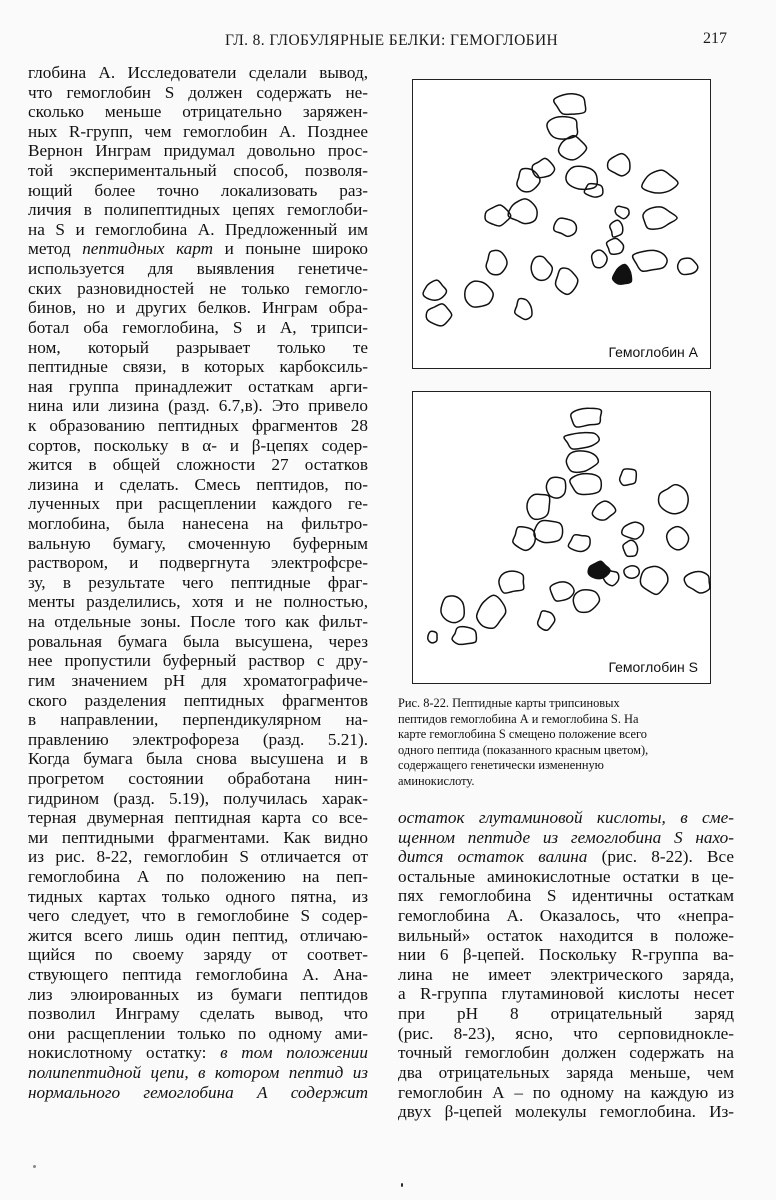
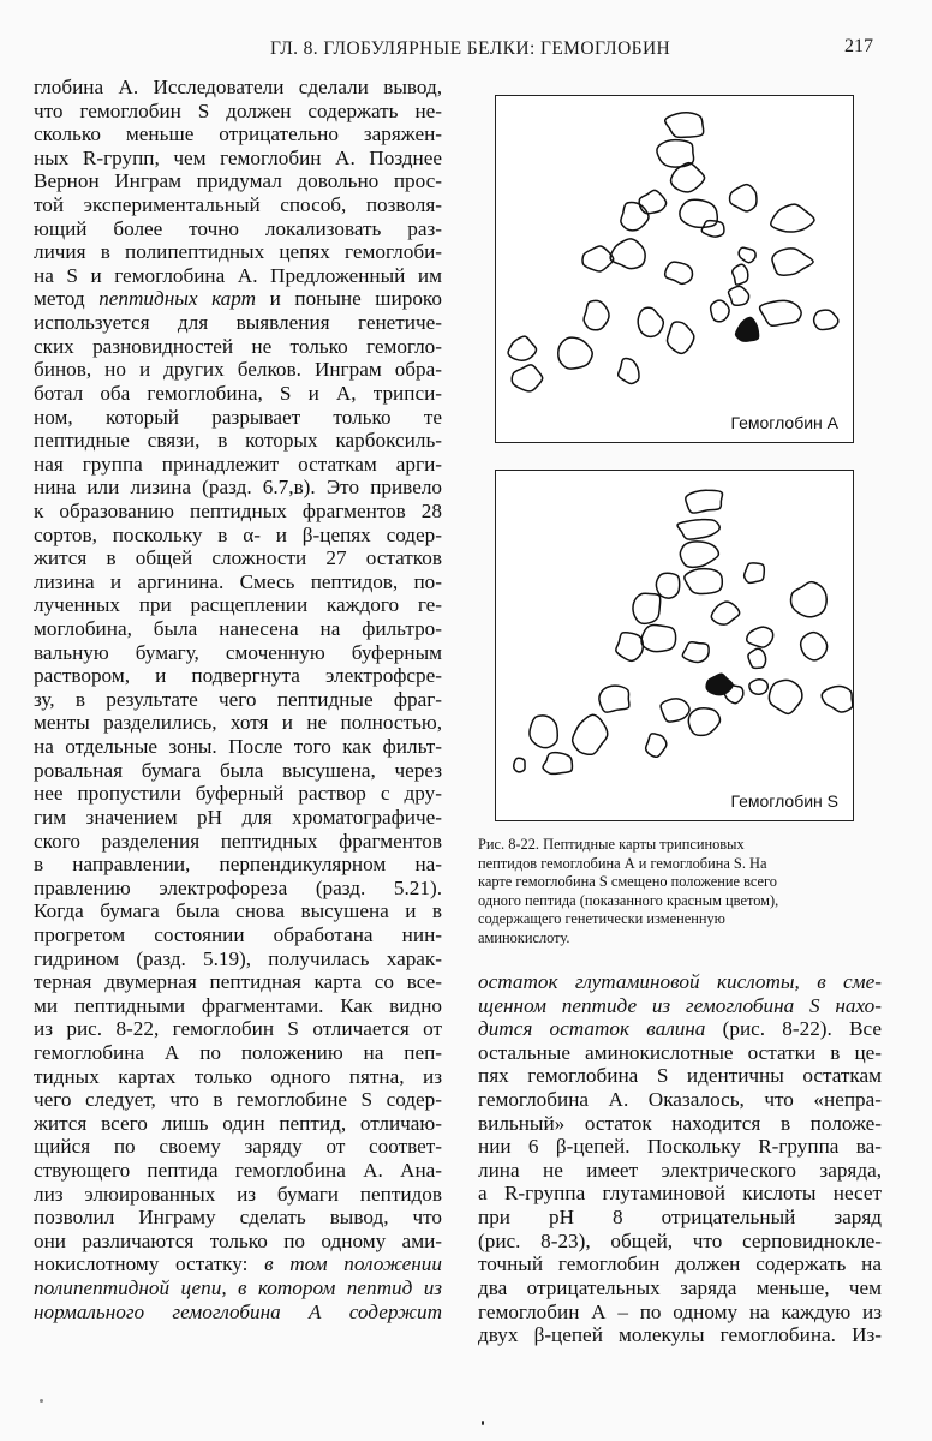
  ГЛ. 8. ГЛОБУЛЯРНЫЕ БЕЛКИ: ГЕМОГЛОБИН
  217
  глобина А. Исследователи сделали вывод,
  что гемоглобин S должен содержать не-
  сколько меньше отрицательно заряжен-
  ных R-групп, чем гемоглобин А. Позднее
  Вернон Инграм придумал довольно прос-
  той экспериментальный способ, позволя-
  ющий более точно локализовать раз-
  личия в полипептидных цепях гемоглоби-
  на S и гемоглобина А. Предложенный им
  метод пептидных карт и поныне широко
  используется для выявления генетиче-
  ских разновидностей не только гемогло-
  бинов, но и других белков. Инграм обра-
  ботал оба гемоглобина, S и А, трипси-
  ном, который разрывает только те
  пептидные связи, в которых карбоксиль-
  ная группа принадлежит остаткам арги-
  нина или лизина (разд. 6.7,в). Это привело
  к образованию пептидных фрагментов 28
  сортов, поскольку в α- и β-цепях содер-
  жится в общей сложности 27 остатков
- лизина и сделать. Смесь пептидов, по-
+ лизина и аргинина. Смесь пептидов, по-
  лученных при расщеплении каждого ге-
  моглобина, была нанесена на фильтро-
  вальную бумагу, смоченную буферным
  раствором, и подвергнута электрофсре-
  зу, в результате чего пептидные фраг-
  менты разделились, хотя и не полностью,
  на отдельные зоны. После того как фильт-
  ровальная бумага была высушена, через
  нее пропустили буферный раствор с дру-
  гим значением pH для хроматографиче-
  ского разделения пептидных фрагментов
  в направлении, перпендикулярном на-
  правлению электрофореза (разд. 5.21).
  Когда бумага была снова высушена и в
  прогретом состоянии обработана нин-
  гидрином (разд. 5.19), получилась харак-
  терная двумерная пептидная карта со все-
  ми пептидными фрагментами. Как видно
  из рис. 8-22, гемоглобин S отличается от
  гемоглобина А по положению на пеп-
  тидных картах только одного пятна, из
  чего следует, что в гемоглобине S содер-
  жится всего лишь один пептид, отличаю-
  щийся по своему заряду от соответ-
  ствующего пептида гемоглобина А. Ана-
  лиз элюированных из бумаги пептидов
  позволил Инграму сделать вывод, что
- они расщеплении только по одному ами-
+ они различаются только по одному ами-
  нокислотному остатку: в том положении
  полипептидной цепи, в котором пептид из
  нормального гемоглобина А содержит
  Гемоглобин А
  Гемоглобин S
  Рис. 8-22. Пептидные карты трипсиновых
  пептидов гемоглобина А и гемоглобина S. На
  карте гемоглобина S смещено положение всего
  одного пептида (показанного красным цветом),
  содержащего генетически измененную
  аминокислоту.
  остаток глутаминовой кислоты, в сме-
  щенном пептиде из гемоглобина S нахо-
  дится остаток валина (рис. 8-22). Все
  остальные аминокислотные остатки в це-
  пях гемоглобина S идентичны остаткам
  гемоглобина А. Оказалось, что «непра-
  вильный» остаток находится в положе-
  нии 6 β-цепей. Поскольку R-группа ва-
  лина не имеет электрического заряда,
  а R-группа глутаминовой кислоты несет
  при pH 8 отрицательный заряд
- (рис. 8-23), ясно, что серповидноклe-
+ (рис. 8-23), общей, что серповидноклe-
  точный гемоглобин должен содержать на
  два отрицательных заряда меньше, чем
  гемоглобин А – по одному на каждую из
  двух β-цепей молекулы гемоглобина. Из-
